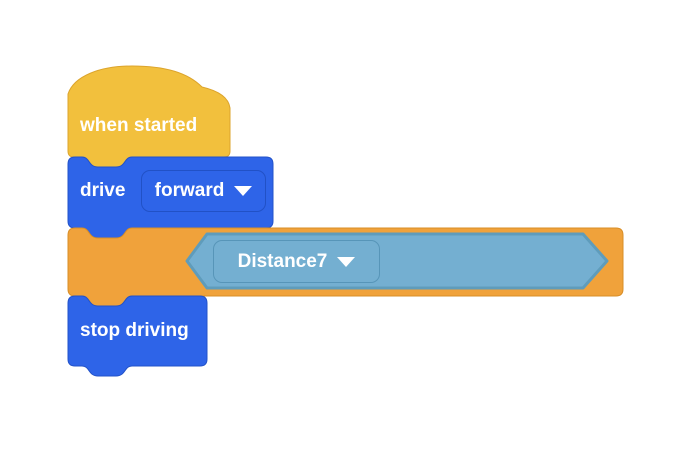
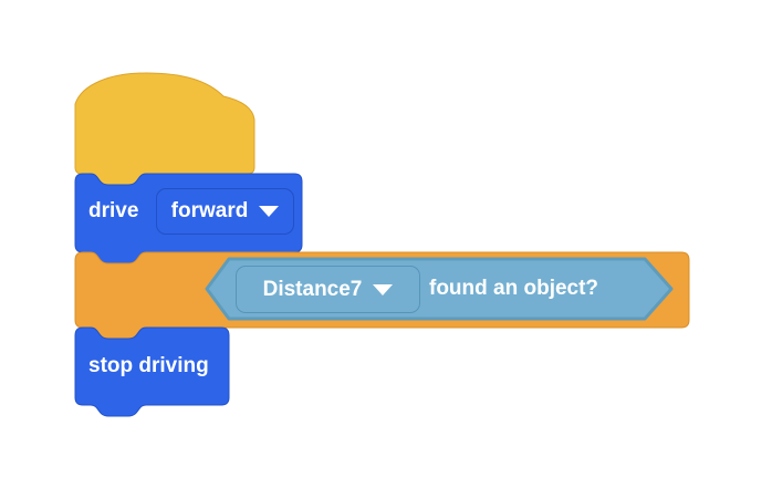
- when started
  drive
  forward
  Distance7
+ found an object?
  stop driving
